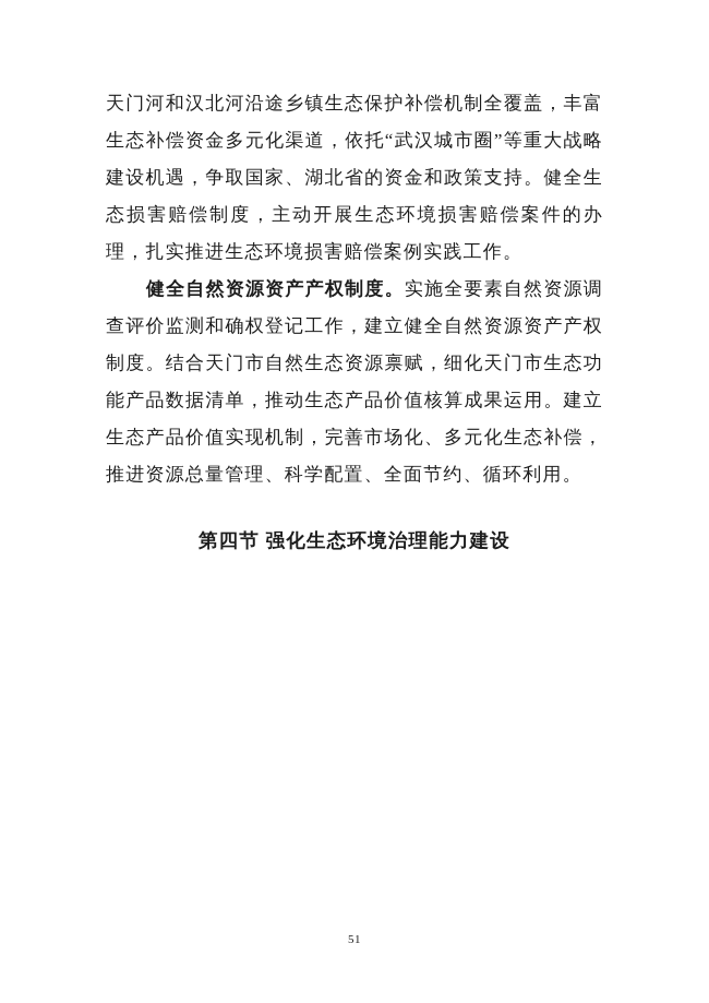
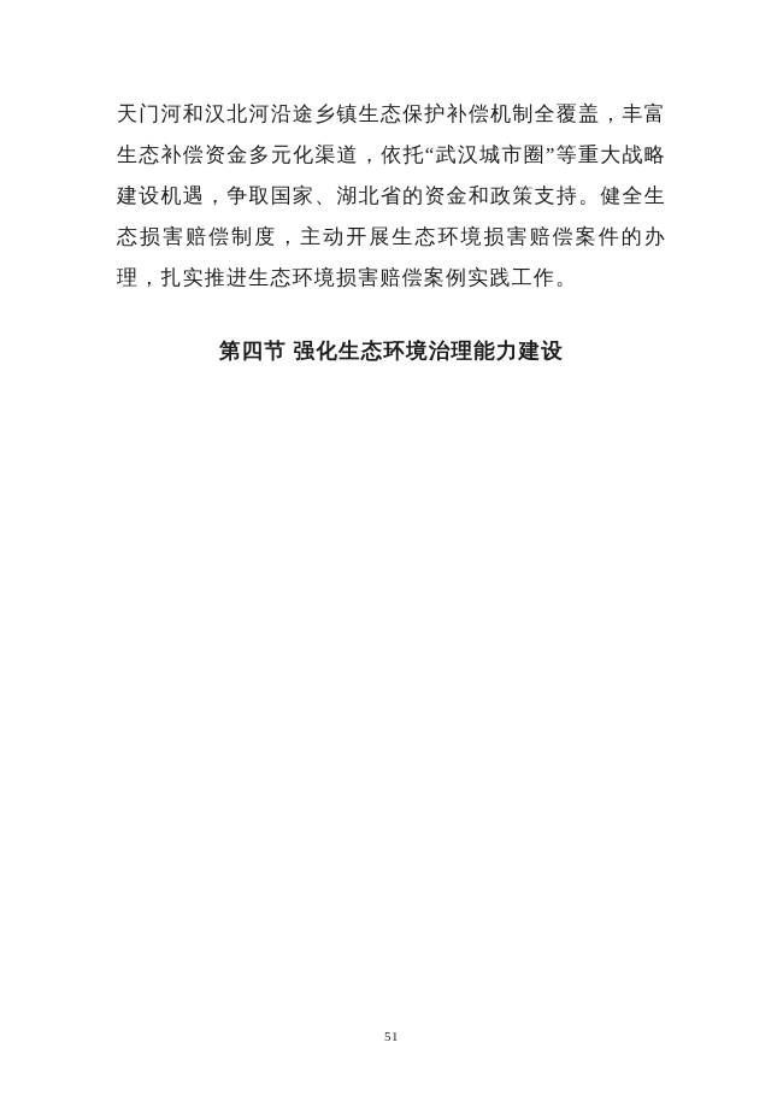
  天门河和汉北河沿途乡镇生态保护补偿机制全覆盖，丰富生态补偿资金多元化渠道，依托“武汉城市圈”等重大战略建设机遇，争取国家、湖北省的资金和政策支持。健全生态损害赔偿制度，主动开展生态环境损害赔偿案件的办理，扎实推进生态环境损害赔偿案例实践工作。
- 健全自然资源资产产权制度。实施全要素自然资源调查评价监测和确权登记工作，建立健全自然资源资产产权制度。结合天门市自然生态资源禀赋，细化天门市生态功能产品数据清单，推动生态产品价值核算成果运用。建立生态产品价值实现机制，完善市场化、多元化生态补偿，推进资源总量管理、科学配置、全面节约、循环利用。
  第四节 强化生态环境治理能力建设
  51
